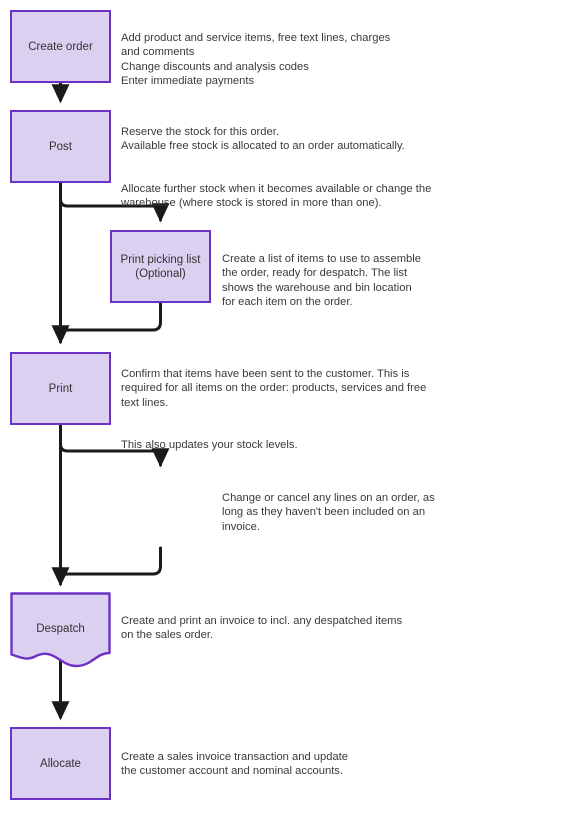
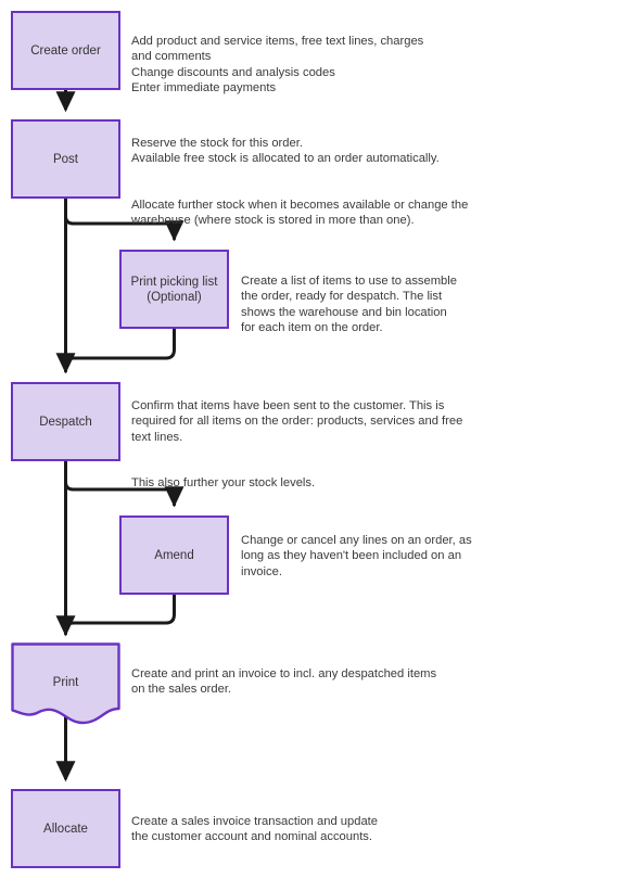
  Create order
  Post
  Print picking list
  (Optional)
- Print
+ Despatch
+ Amend
- Despatch
+ Print
  Allocate
  Add product and service items, free text lines, charges
  and comments
  Change discounts and analysis codes
  Enter immediate payments
  Reserve the stock for this order.
  Available free stock is allocated to an order automatically.
  Allocate further stock when it becomes available or change the
  warehouse (where stock is stored in more than one).
  Create a list of items to use to assemble
  the order, ready for despatch. The list
  shows the warehouse and bin location
  for each item on the order.
  Confirm that items have been sent to the customer. This is
  required for all items on the order: products, services and free
  text lines.
- This also updates your stock levels.
+ This also further your stock levels.
  Change or cancel any lines on an order, as
  long as they haven't been included on an
  invoice.
  Create and print an invoice to incl. any despatched items
  on the sales order.
  Create a sales invoice transaction and update
  the customer account and nominal accounts.
